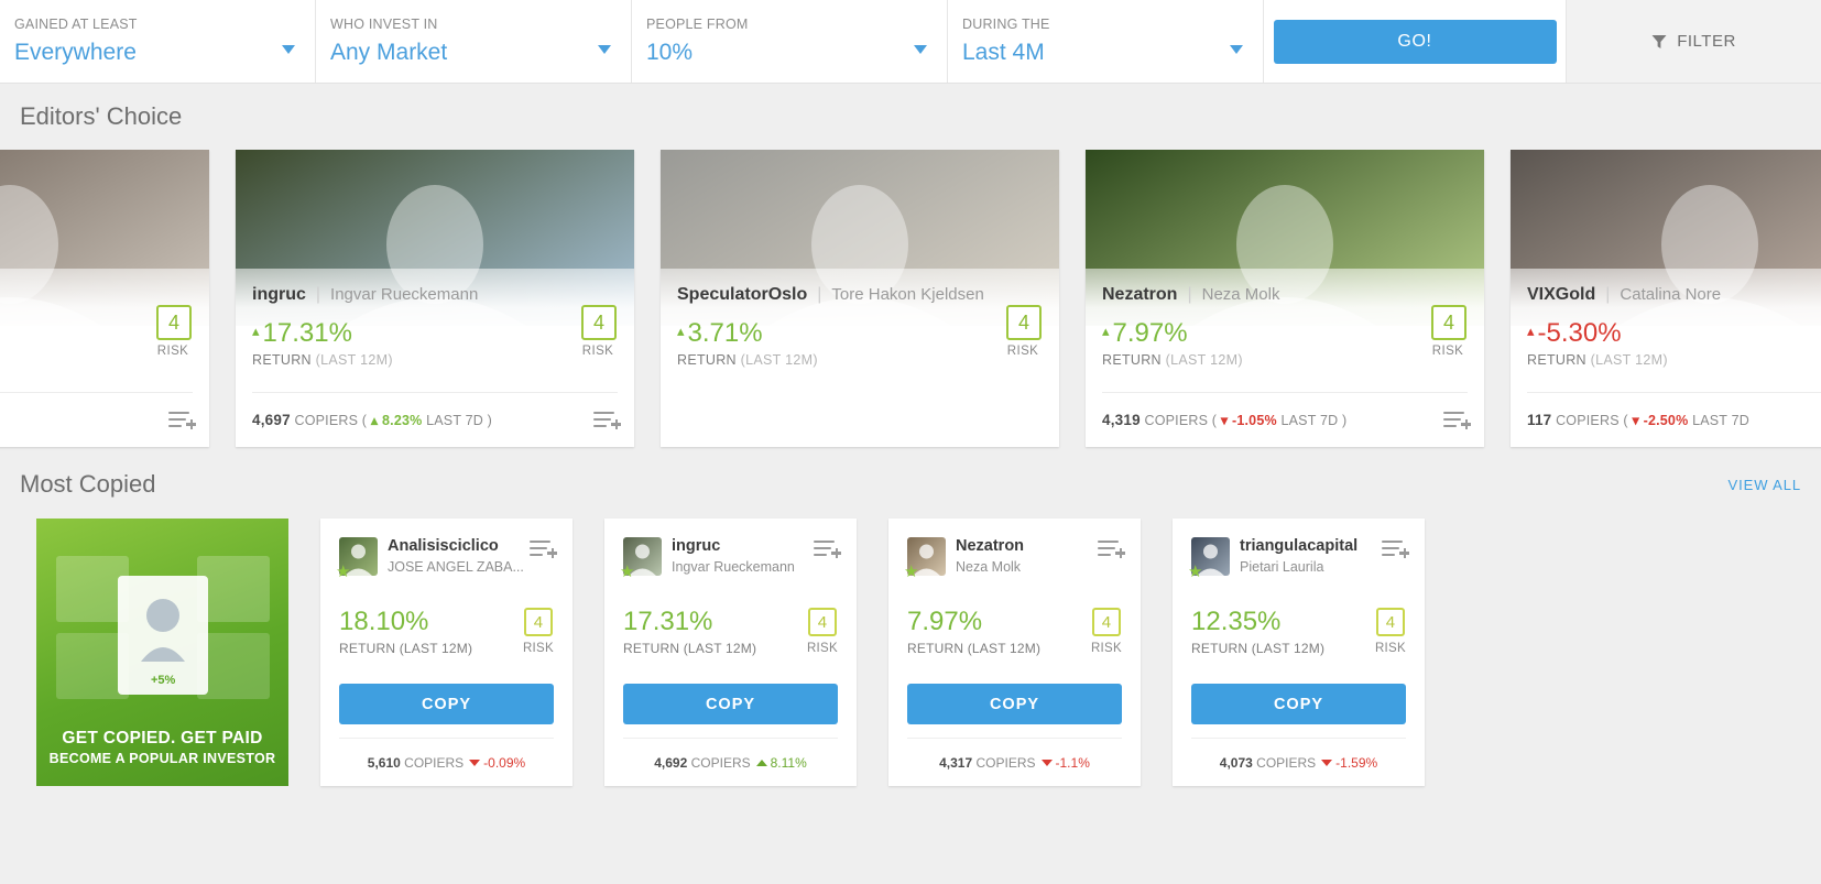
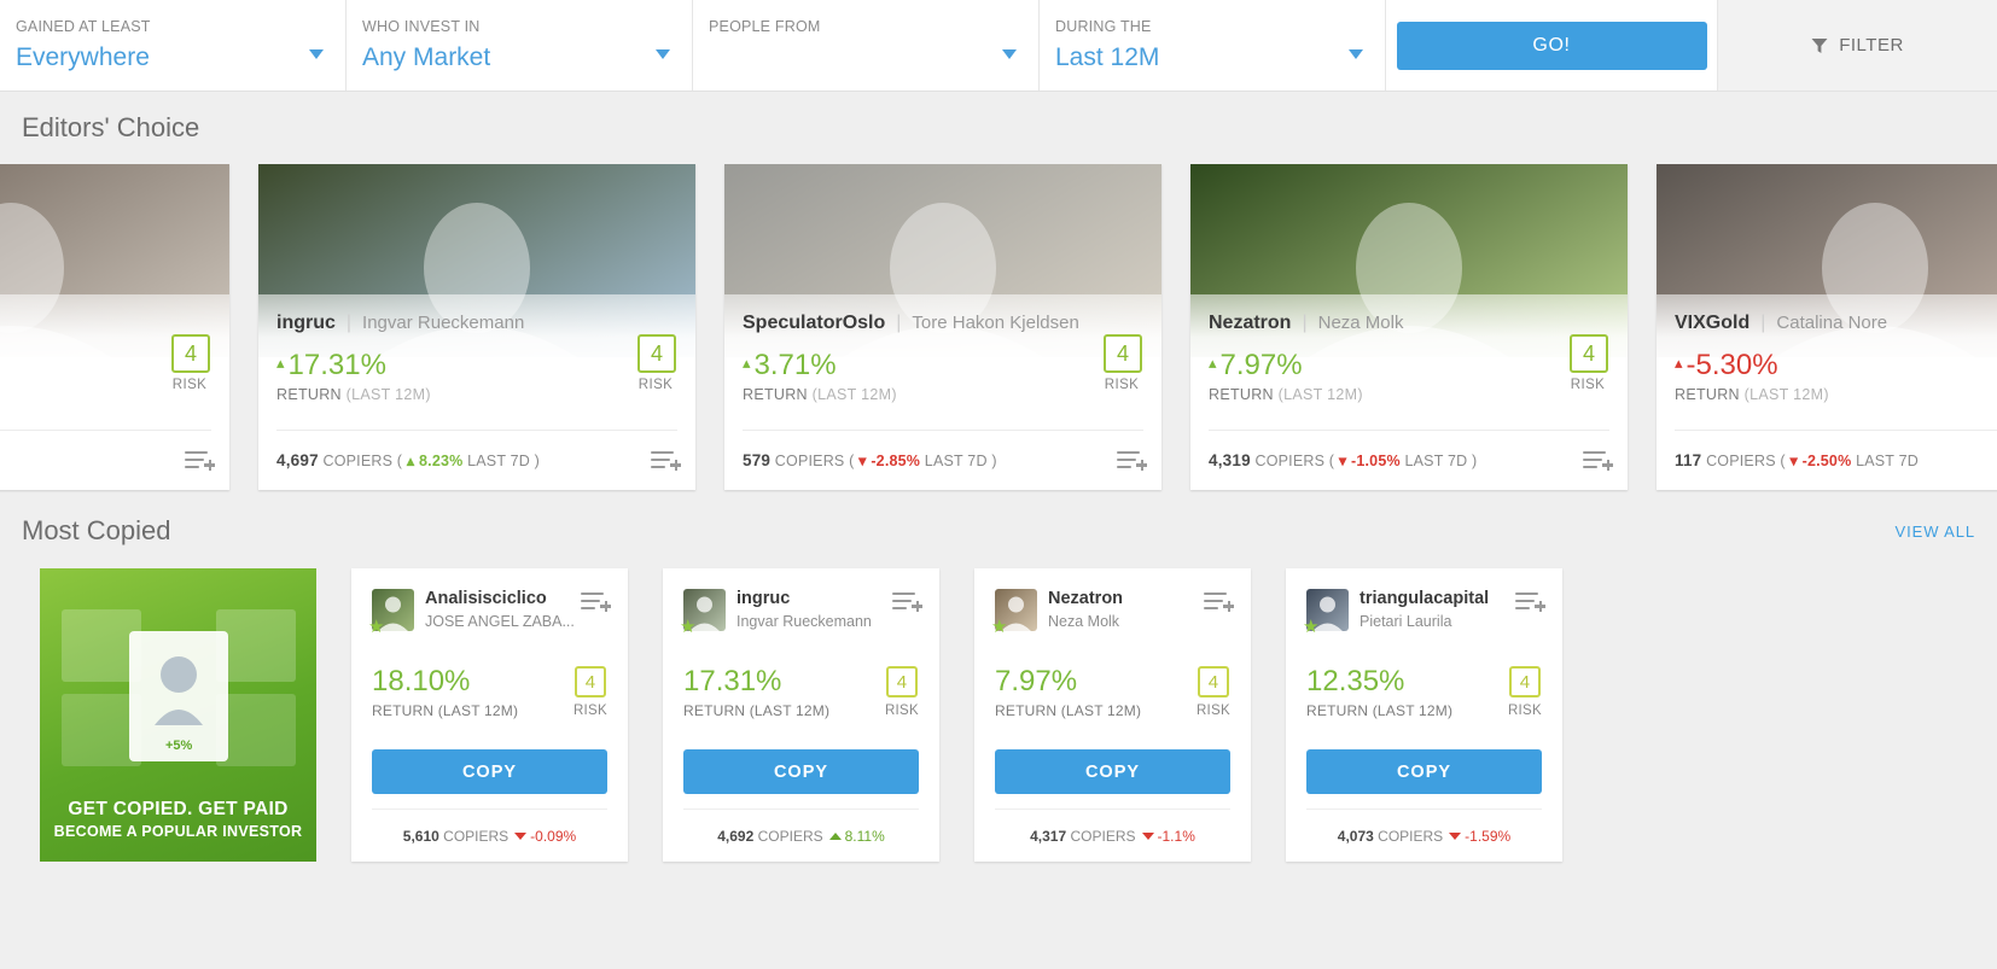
  GAINED AT LEAST
  Everywhere
  WHO INVEST IN
  Any Market
  PEOPLE FROM
- 10%
  DURING THE
- Last 4M
+ Last 12M
  GO!
  FILTER
  Editors' Choice
  4
  RISK
  ingruc
  |
  Ingvar Rueckemann
  ▴
  17.31%
  RETURN (LAST 12M)
  4
  RISK
  4,697 COPIERS ( ▴ 8.23% LAST 7D )
  SpeculatorOslo
  |
  Tore Hakon Kjeldsen
  ▴
  3.71%
  RETURN (LAST 12M)
  4
  RISK
+ 579 COPIERS ( ▾ -2.85% LAST 7D )
  Nezatron
  |
  Neza Molk
  ▴
  7.97%
  RETURN (LAST 12M)
  4
  RISK
  4,319 COPIERS ( ▾ -1.05% LAST 7D )
  VIXGold
  |
  Catalina Nore
  ▴
  -5.30%
  RETURN (LAST 12M)
  117 COPIERS ( ▾ -2.50% LAST 7D
  Most Copied
  VIEW ALL
  +5%
  GET COPIED. GET PAID
  BECOME A POPULAR INVESTOR
  ★
  Analisisciclico
  JOSE ANGEL ZABA...
  18.10%
  RETURN (LAST 12M)
  4
  RISK
  COPY
  5,610
  COPIERS
  -0.09%
  ★
  ingruc
  Ingvar Rueckemann
  17.31%
  RETURN (LAST 12M)
  4
  RISK
  COPY
  4,692
  COPIERS
  8.11%
  ★
  Nezatron
  Neza Molk
  7.97%
  RETURN (LAST 12M)
  4
  RISK
  COPY
  4,317
  COPIERS
  -1.1%
  ★
  triangulacapital
  Pietari Laurila
  12.35%
  RETURN (LAST 12M)
  4
  RISK
  COPY
  4,073
  COPIERS
  -1.59%
